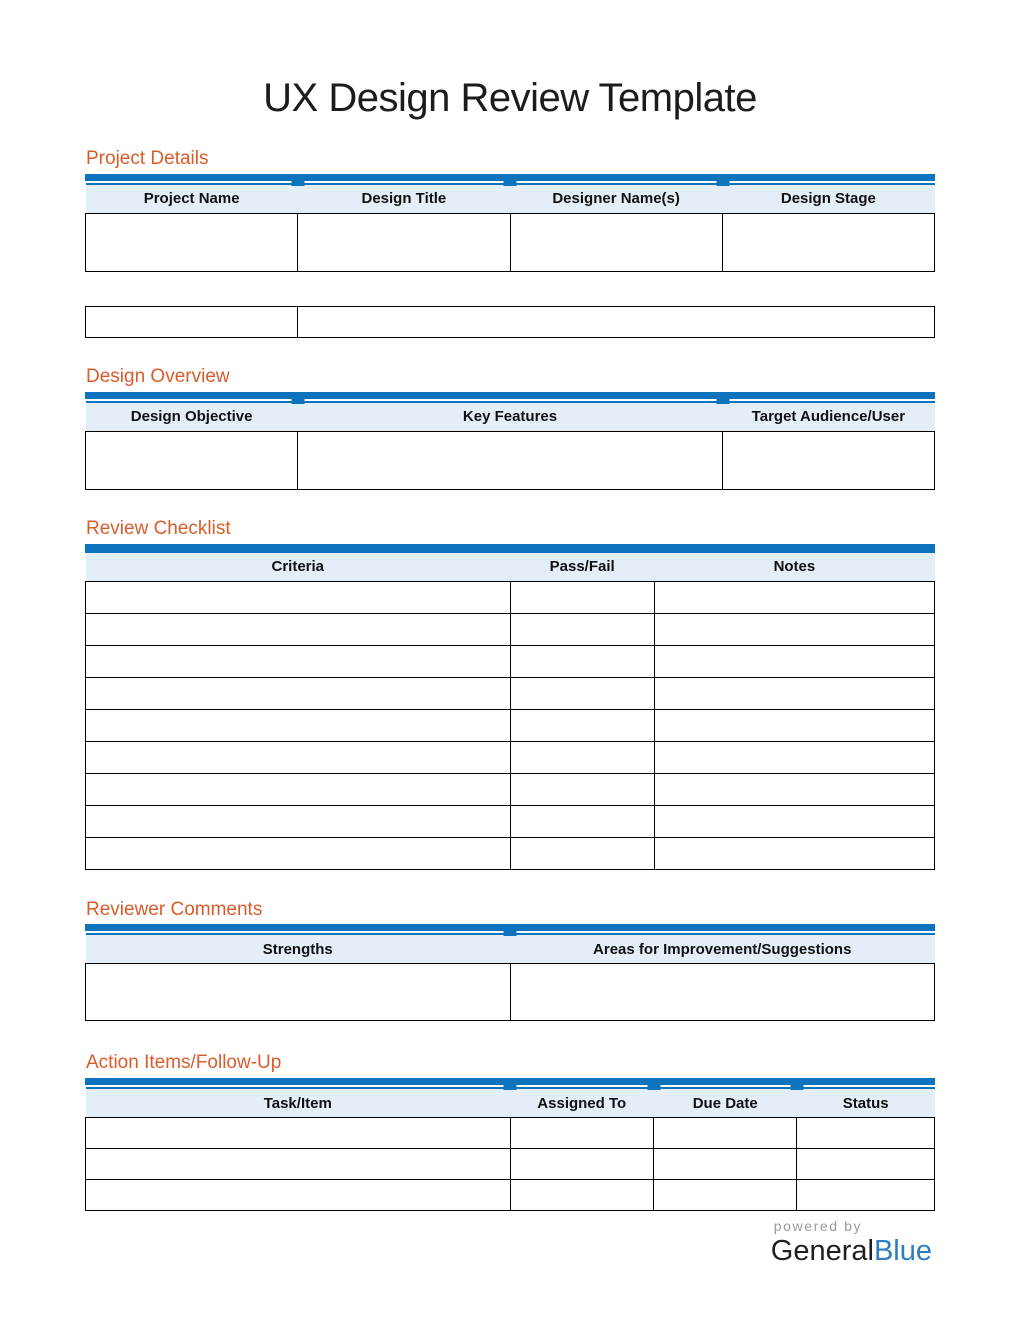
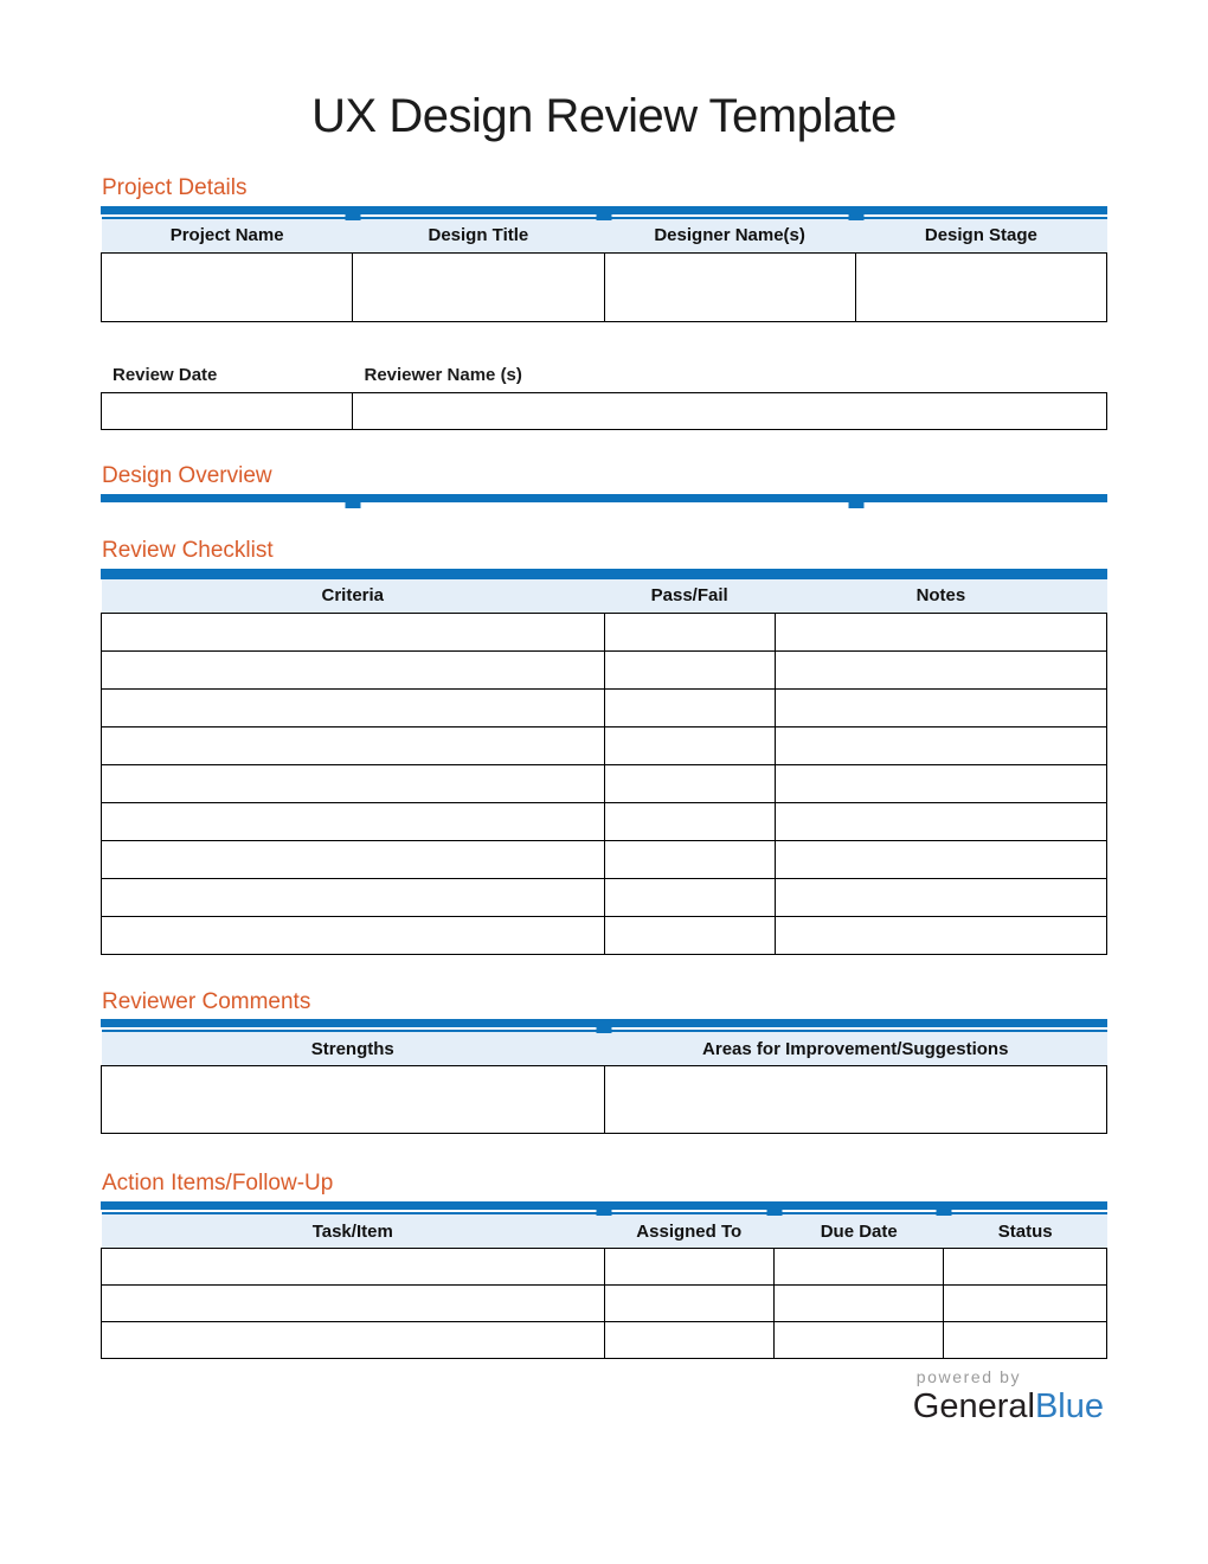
  UX Design Review Template
  Project Details
  Project Name	Design Title	Designer Name(s)	Design Stage
+ Review Date
+ Reviewer Name (s)
  Design Overview
- Design Objective	Key Features	Target Audience/User
  Review Checklist
  Criteria	Pass/Fail	Notes
  Reviewer Comments
  Strengths	Areas for Improvement/Suggestions
  Action Items/Follow-Up
  Task/Item	Assigned To	Due Date	Status
  powered by
  GeneralBlue
